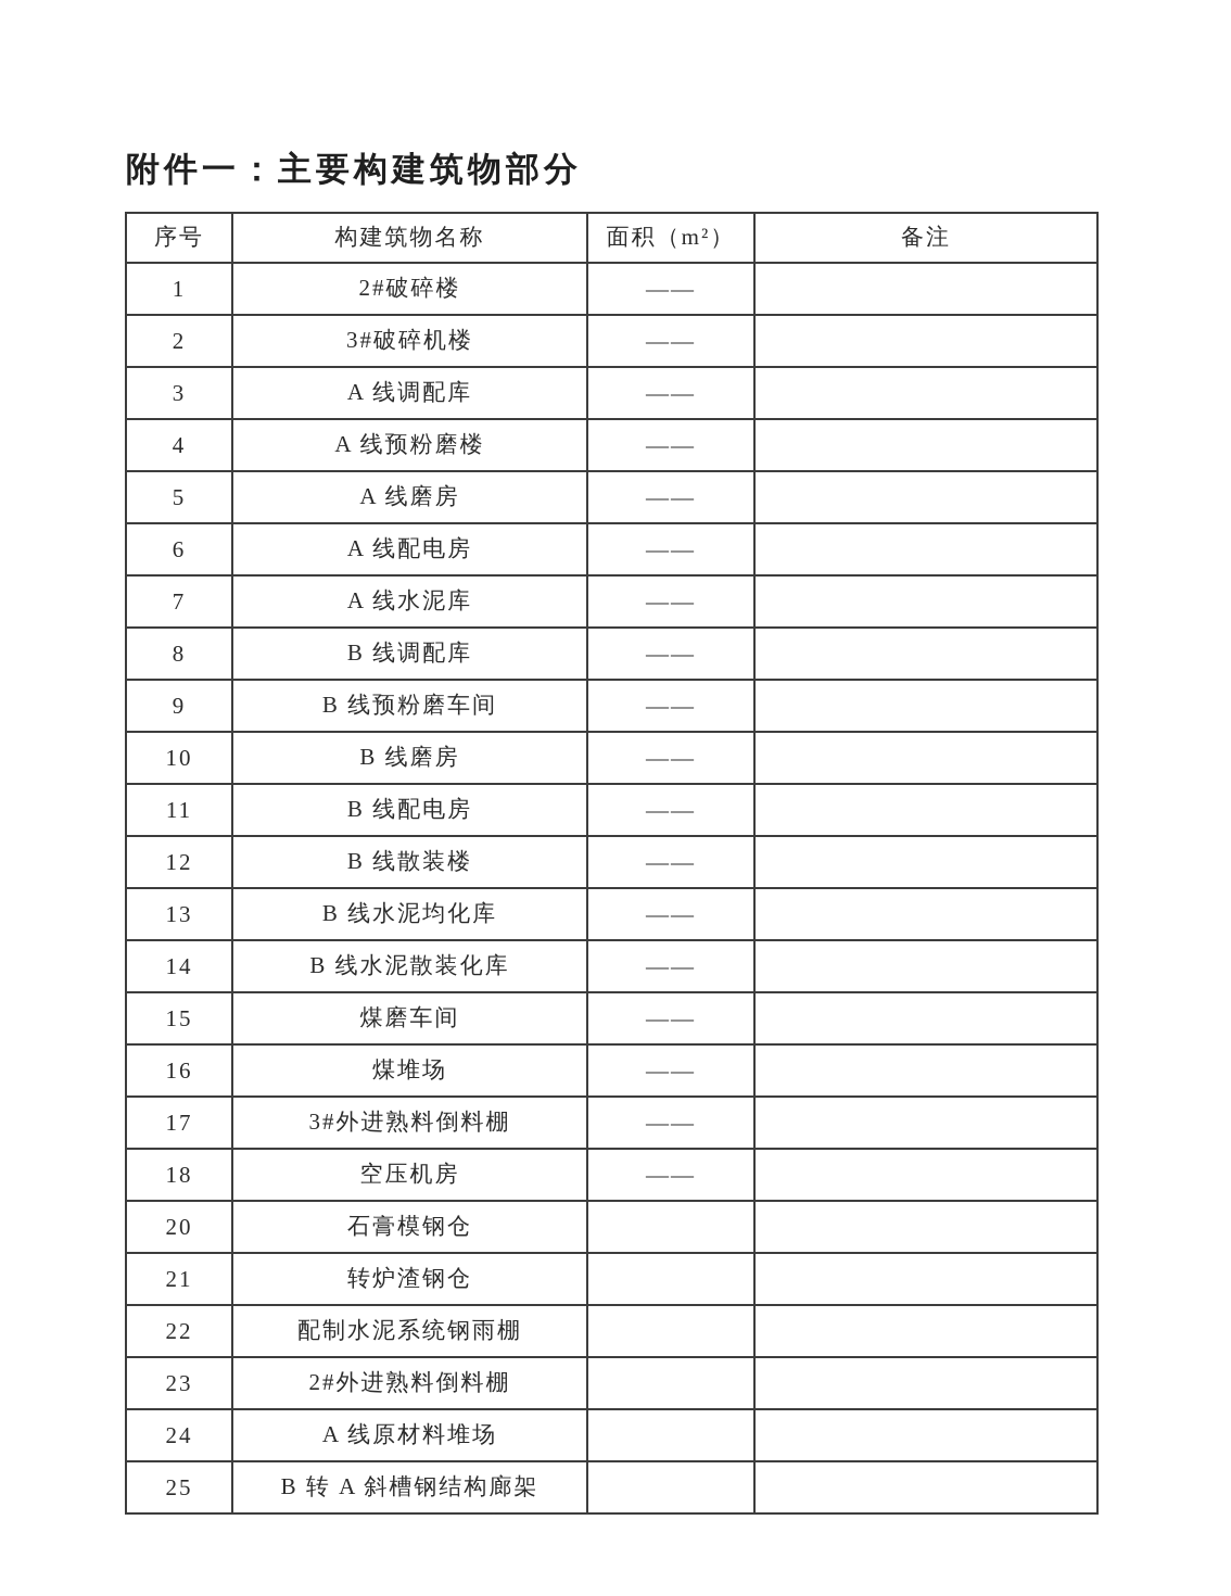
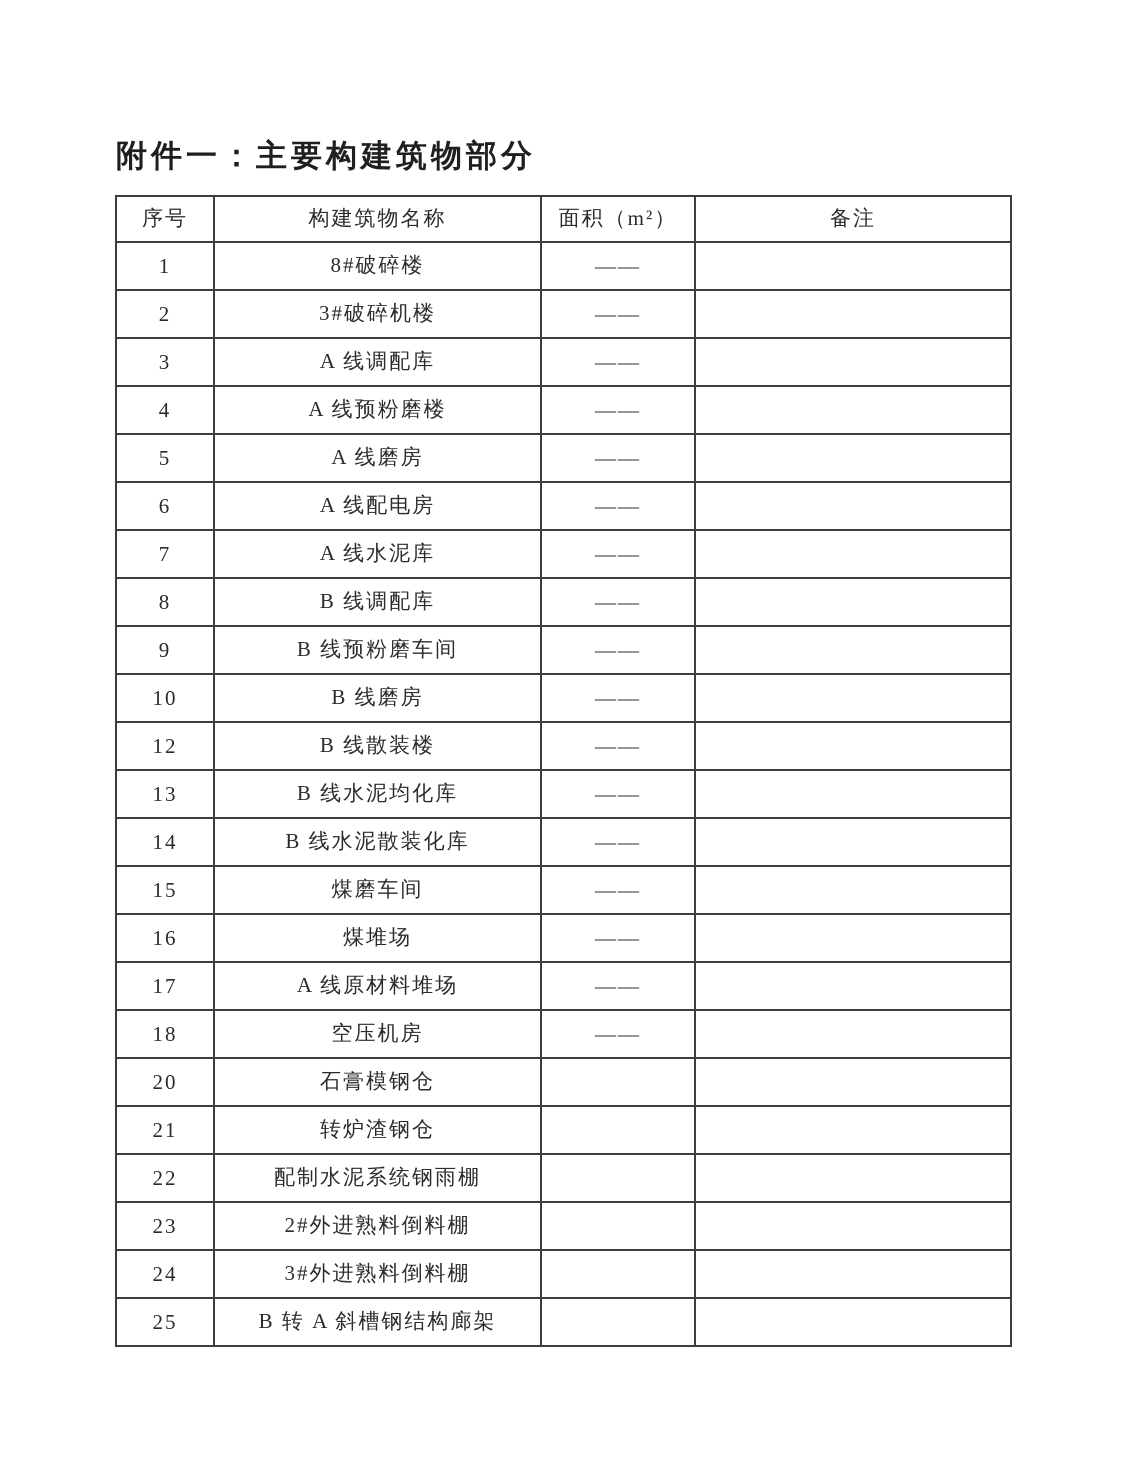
  附件一：主要构建筑物部分
  序号	构建筑物名称	面积（m²）	备注
- 1	2#破碎楼	——
+ 1	8#破碎楼	——
  2	3#破碎机楼	——
  3	A 线调配库	——
  4	A 线预粉磨楼	——
  5	A 线磨房	——
  6	A 线配电房	——
  7	A 线水泥库	——
  8	B 线调配库	——
  9	B 线预粉磨车间	——
  10	B 线磨房	——
- 11	B 线配电房	——
  12	B 线散装楼	——
  13	B 线水泥均化库	——
  14	B 线水泥散装化库	——
  15	煤磨车间	——
  16	煤堆场	——
- 17	3#外进熟料倒料棚	——
+ 17	A 线原材料堆场	——
  18	空压机房	——
  20	石膏模钢仓
  21	转炉渣钢仓
  22	配制水泥系统钢雨棚
  23	2#外进熟料倒料棚
- 24	A 线原材料堆场
+ 24	3#外进熟料倒料棚
  25	B 转 A 斜槽钢结构廊架
